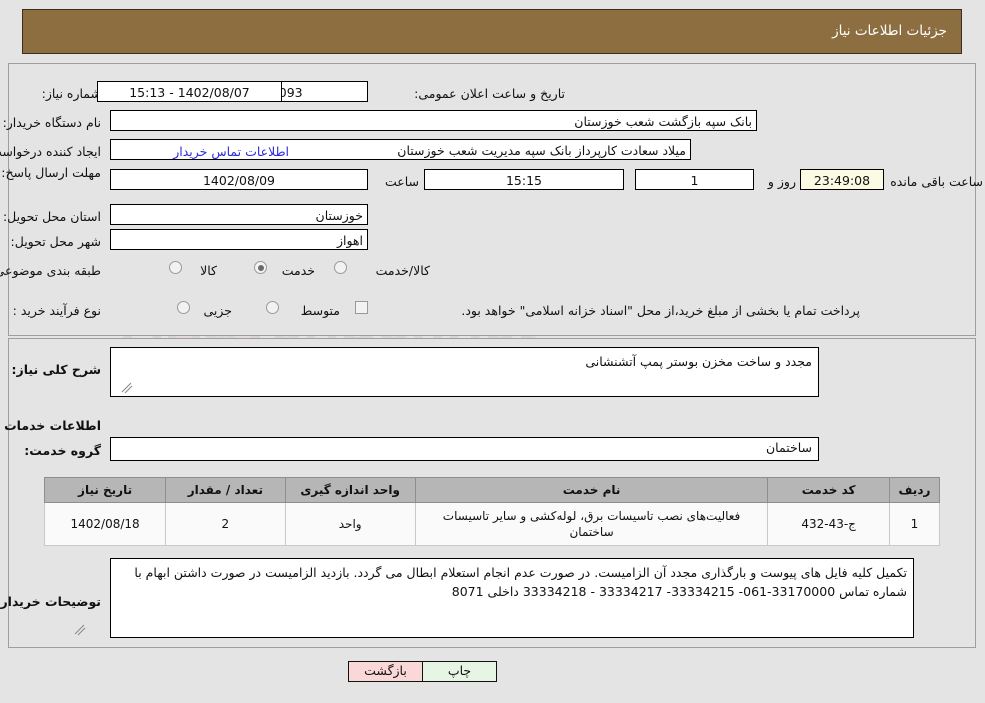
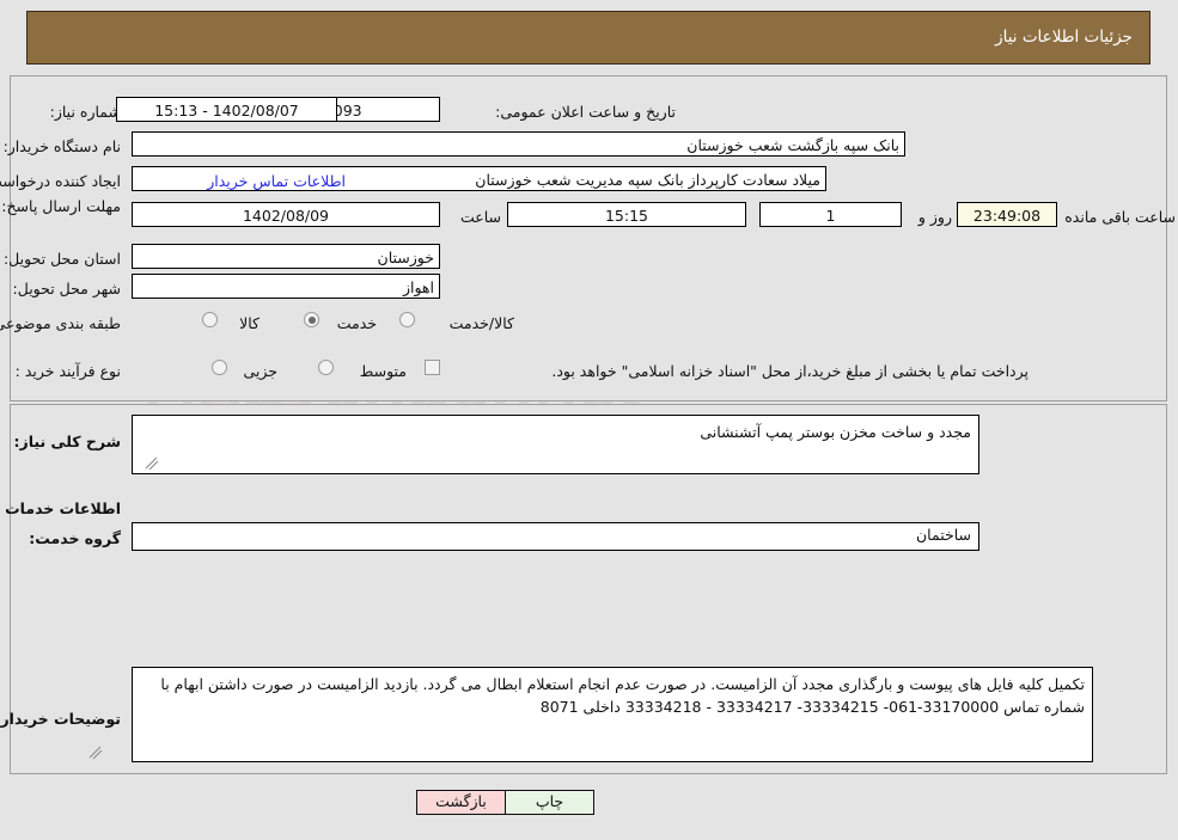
  جزئیات اطلاعات نیاز
  شماره نیاز:
  تاریخ و ساعت اعلان عمومی:
  1402/08/07 - 15:13
  نام دستگاه خریدار:
  بانک سپه بازگشت شعب خوزستان
  ایجاد کننده درخواس
  میلاد سعادت کارپرداز بانک سپه مدیریت شعب خوزستان
  اطلاعات تماس خریدار
  1402/08/09
  ساعت
  15:15
  1
  روز و
  23:49:08
  ساعت باقی مانده
  استان محل تحویل:
  خوزستان
  شهر محل تحویل:
  اهواز
  طبقه بندی موضوع
  کالا
  خدمت
  کالا/خدمت
  نوع فرآیند خرید :
  جزیی
  متوسط
  پرداخت تمام یا بخشی از مبلغ خرید،از محل "اسناد خزانه اسلامی" خواهد بود.
  شرح کلی نیاز:
  مجدد و ساخت مخزن بوستر پمپ آتشنشانی
  گروه خدمت:
  ساختمان
- ردیف	کد خدمت	نام خدمت	واحد اندازه گیری	تعداد / مقدار	تاریخ نیاز
- 1	ج-43-432	فعالیت‌های نصب تاسیسات برق، لوله‌کشی و سایر تاسیسات ساختمان	واحد	2	1402/08/18
  توضیحات خریدار
  تکمیل کلیه فایل های پیوست و بارگذاری مجدد آن الزامیست. در صورت عدم انجام استعلام ابطال می گردد. بازدید الزامیست در صورت داشتن ابهام با شماره تماس 33170000-061- 33334215- 33334217 - 33334218 داخلی 8071
  چاپ
  بازگشت
